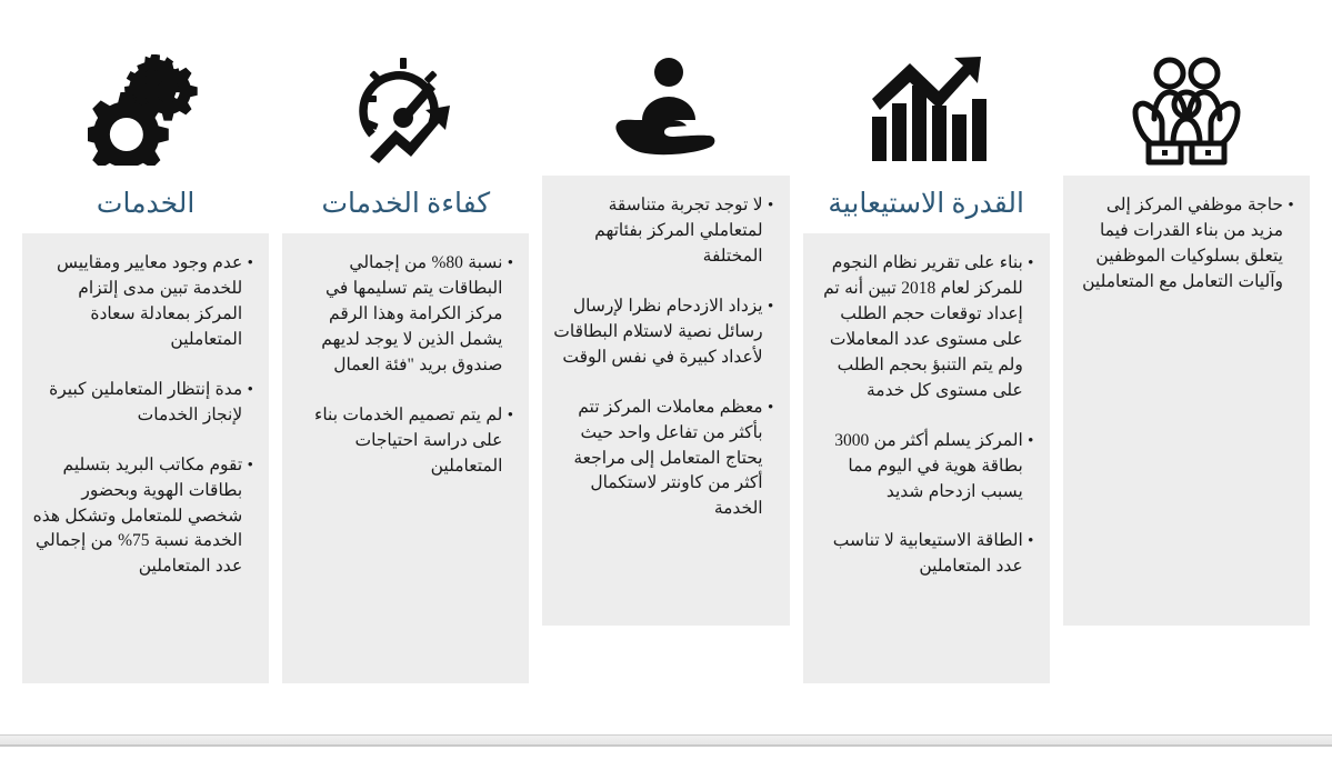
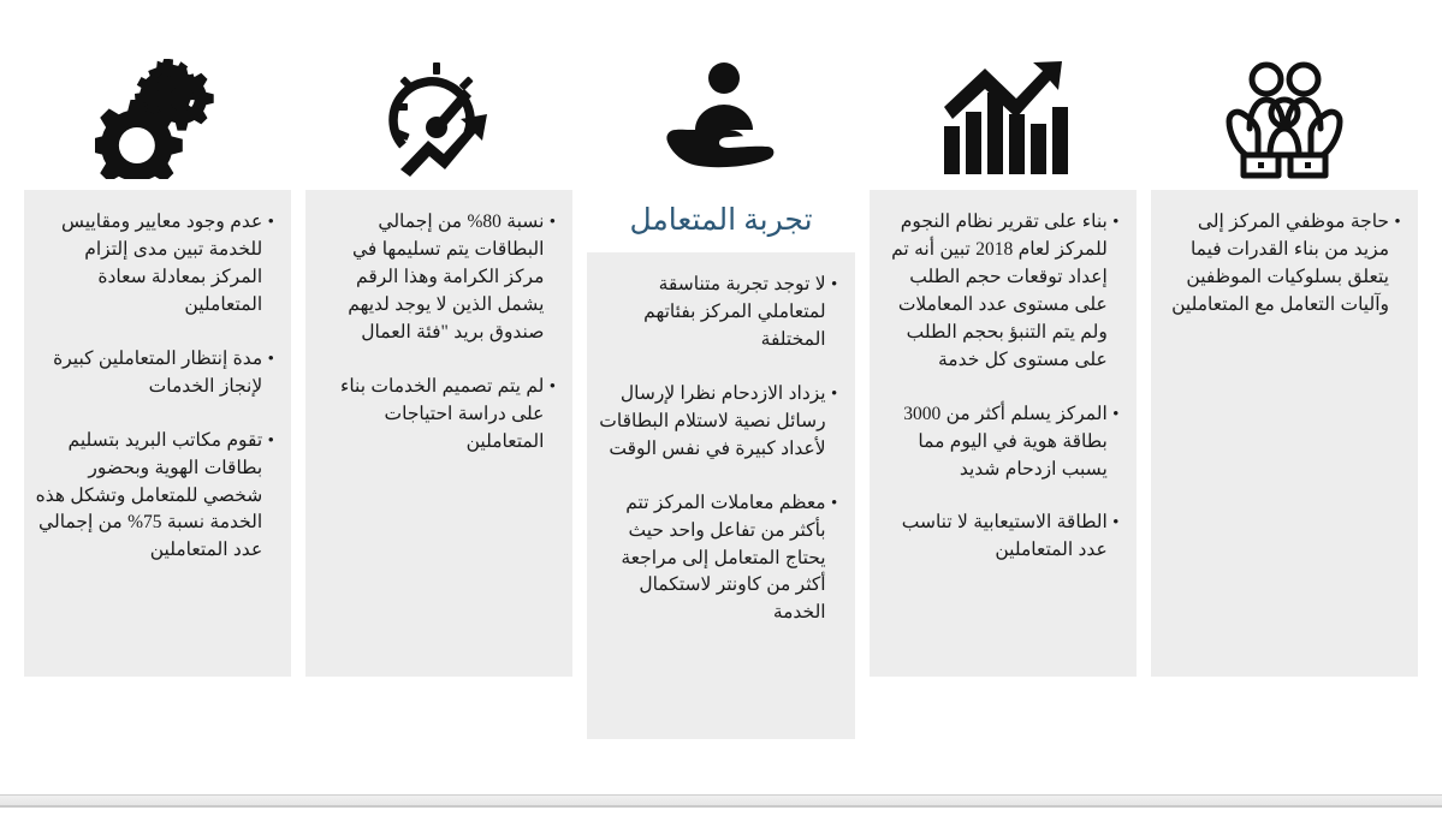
- الخدمات
  •
  عدم وجود معايير ومقاييس للخدمة تبين مدى إلتزام المركز بمعادلة سعادة المتعاملين
  •
  مدة إنتظار المتعاملين كبيرة لإنجاز الخدمات
  •
  تقوم مكاتب البريد بتسليم بطاقات الهوية وبحضور شخصي للمتعامل وتشكل هذه الخدمة نسبة 75% من إجمالي عدد المتعاملين
- كفاءة الخدمات
  •
  نسبة 80% من إجمالي البطاقات يتم تسليمها في مركز الكرامة وهذا الرقم يشمل الذين لا يوجد لديهم صندوق بريد "فئة العمال
  •
  لم يتم تصميم الخدمات بناء على دراسة احتياجات المتعاملين
+ تجربة المتعامل
  •
  لا توجد تجربة متناسقة لمتعاملي المركز بفئاتهم المختلفة
  •
  يزداد الازدحام نظرا لإرسال رسائل نصية لاستلام البطاقات لأعداد كبيرة في نفس الوقت
  •
  معظم معاملات المركز تتم بأكثر من تفاعل واحد حيث يحتاج المتعامل إلى مراجعة أكثر من كاونتر لاستكمال الخدمة
- القدرة الاستيعابية
  •
  بناء على تقرير نظام النجوم للمركز لعام 2018 تبين أنه تم إعداد توقعات حجم الطلب على مستوى عدد المعاملات ولم يتم التنبؤ بحجم الطلب على مستوى كل خدمة
  •
  المركز يسلم أكثر من 3000 بطاقة هوية في اليوم مما يسبب ازدحام شديد
  •
  الطاقة الاستيعابية لا تناسب عدد المتعاملين
  •
  حاجة موظفي المركز إلى مزيد من بناء القدرات فيما يتعلق بسلوكيات الموظفين وآليات التعامل مع المتعاملين
